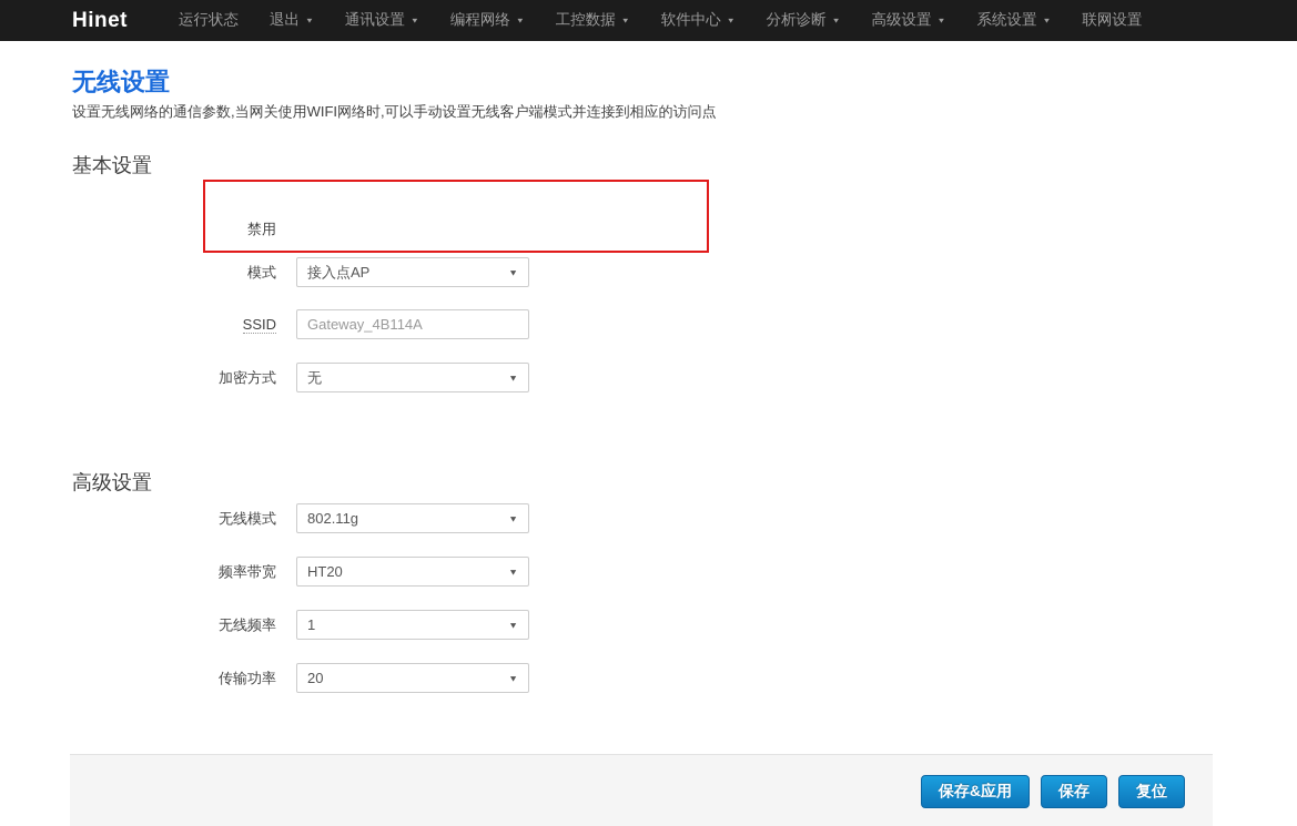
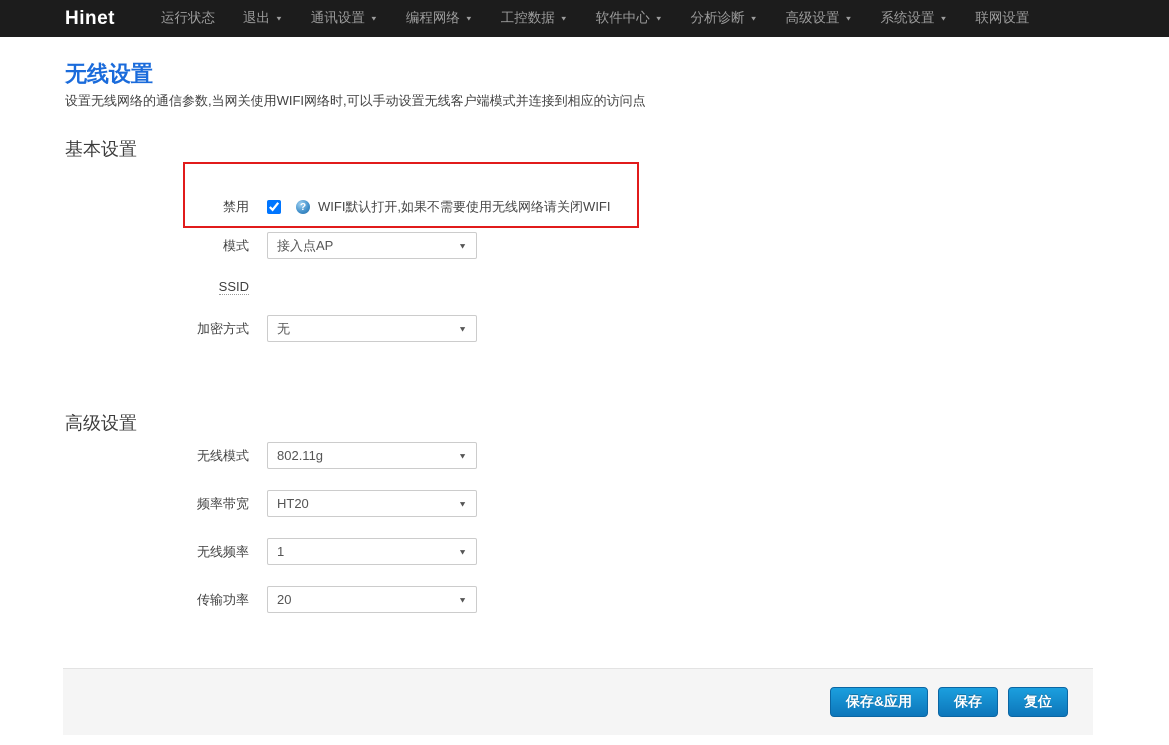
  Hinet
  运行状态
  退出
  通讯设置
  编程网络
  工控数据
  软件中心
  分析诊断
  高级设置
  系统设置
  联网设置
  无线设置
  设置无线网络的通信参数,当网关使用WIFI网络时,可以手动设置无线客户端模式并连接到相应的访问点
  基本设置
  禁用
+ ?
+ WIFI默认打开,如果不需要使用无线网络请关闭WIFI
  模式
  接入点AP
  ▼
  SSID
- Gateway_4B114A
  加密方式
  无
  ▼
  高级设置
  无线模式
  802.11g
  ▼
  频率带宽
  HT20
  ▼
  无线频率
  1
  ▼
  传输功率
  20
  ▼
  保存&应用
  保存
  复位
